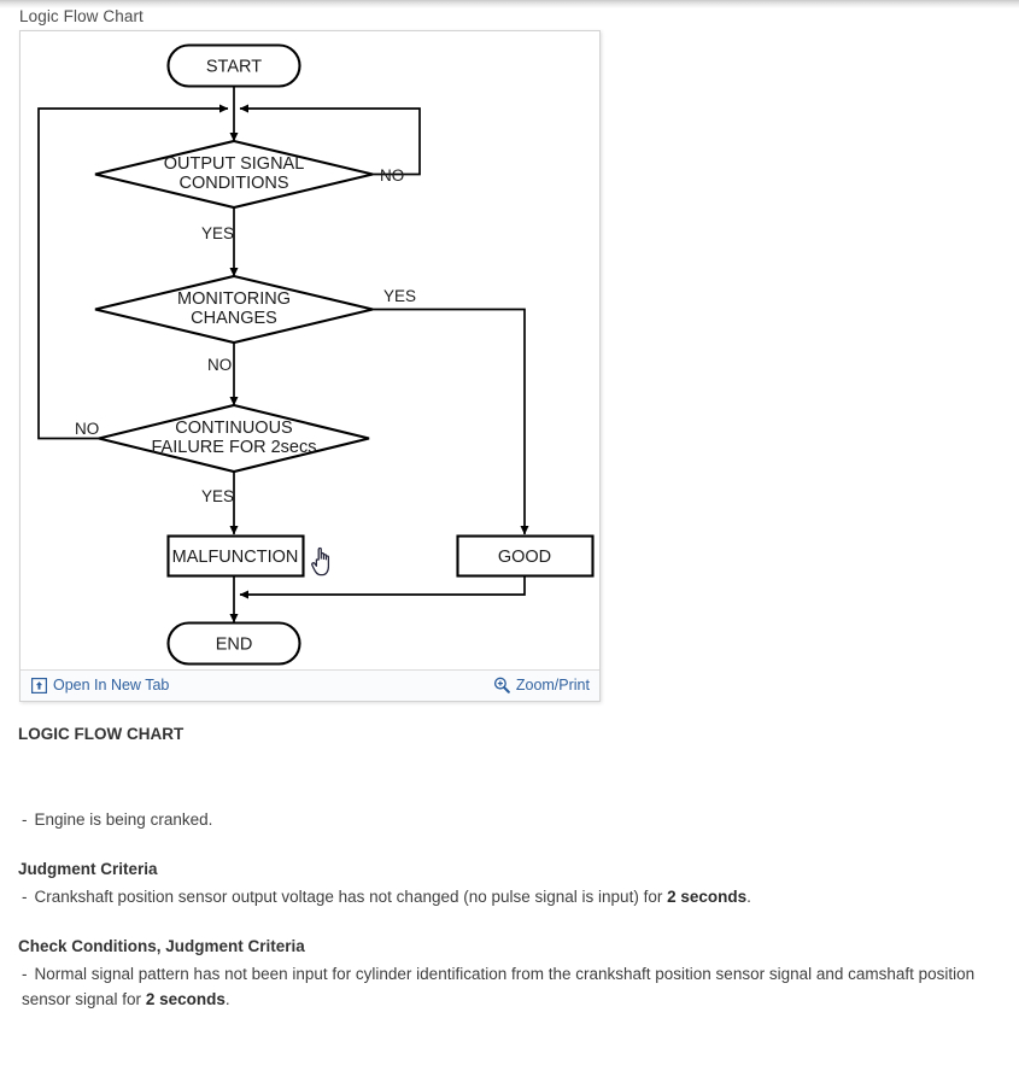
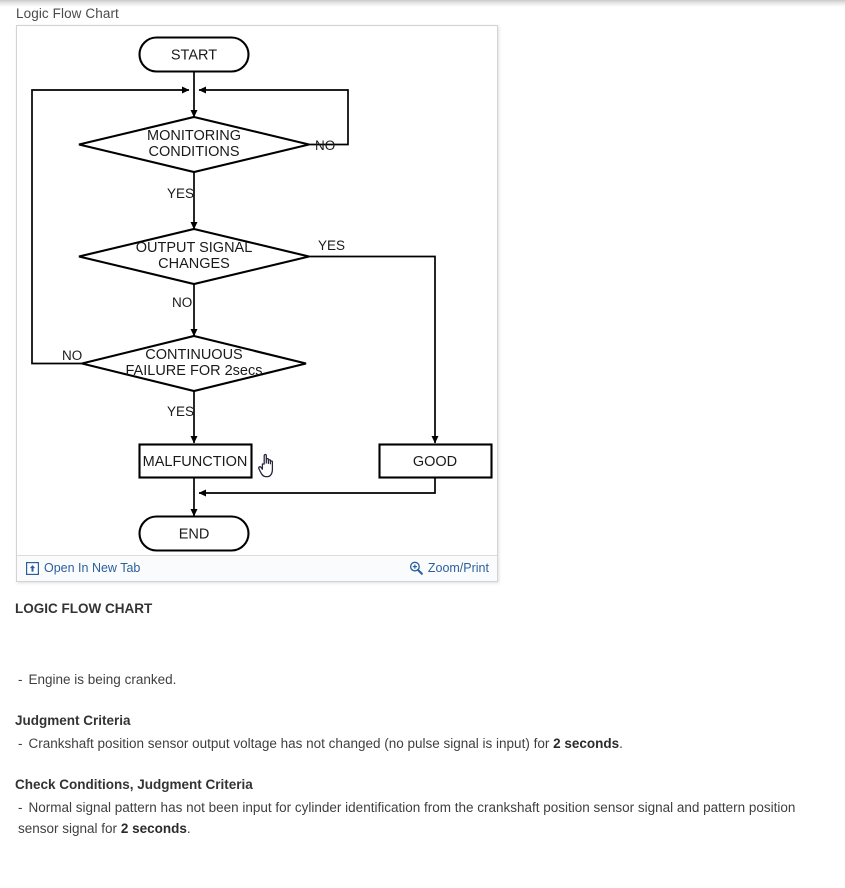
  Logic Flow Chart
  START
- OUTPUT SIGNAL
+ MONITORING
  CONDITIONS
- MONITORING
+ OUTPUT SIGNAL
  CHANGES
  CONTINUOUS
  FAILURE FOR 2secs
  MALFUNCTION
  GOOD
  END
  NO
  YES
  YES
  NO
  NO
  YES
  Open In New Tab
  Zoom/Print
  LOGIC FLOW CHART
  - Engine is being cranked.
  Judgment Criteria
  - Crankshaft position sensor output voltage has not changed (no pulse signal is input) for 2 seconds.
  Check Conditions, Judgment Criteria
- - Normal signal pattern has not been input for cylinder identification from the crankshaft position sensor signal and camshaft position sensor signal for 2 seconds.
+ - Normal signal pattern has not been input for cylinder identification from the crankshaft position sensor signal and pattern position sensor signal for 2 seconds.
